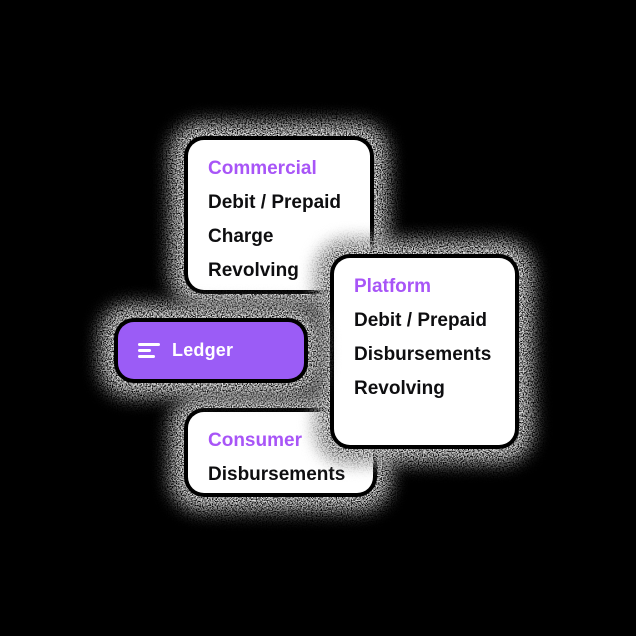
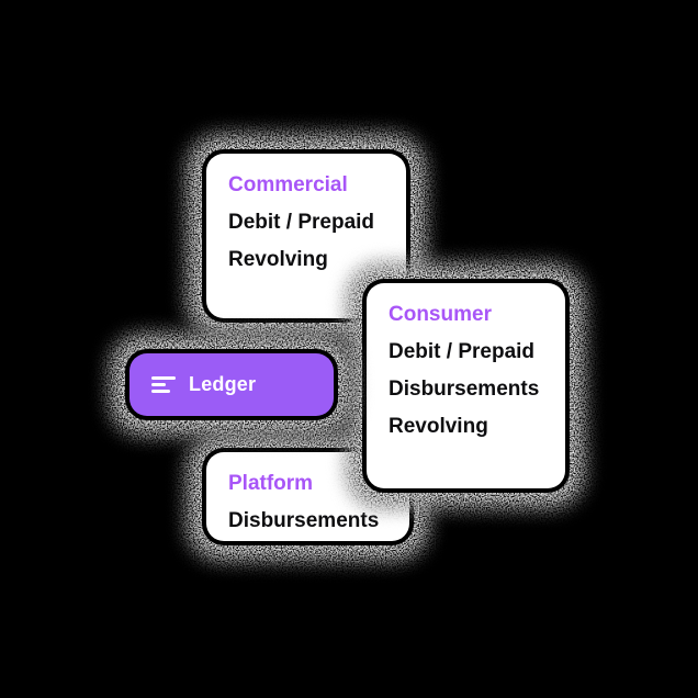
  Commercial
  Debit / Prepaid
- Charge
  Revolving
- Consumer
+ Platform
  Disbursements
- Platform
+ Consumer
  Debit / Prepaid
  Disbursements
  Revolving
  Ledger
